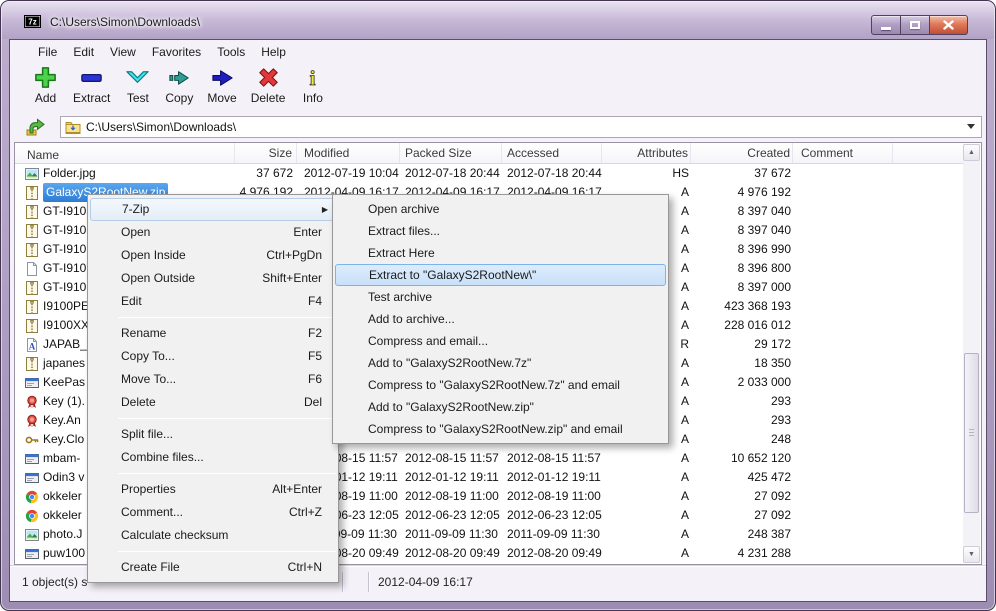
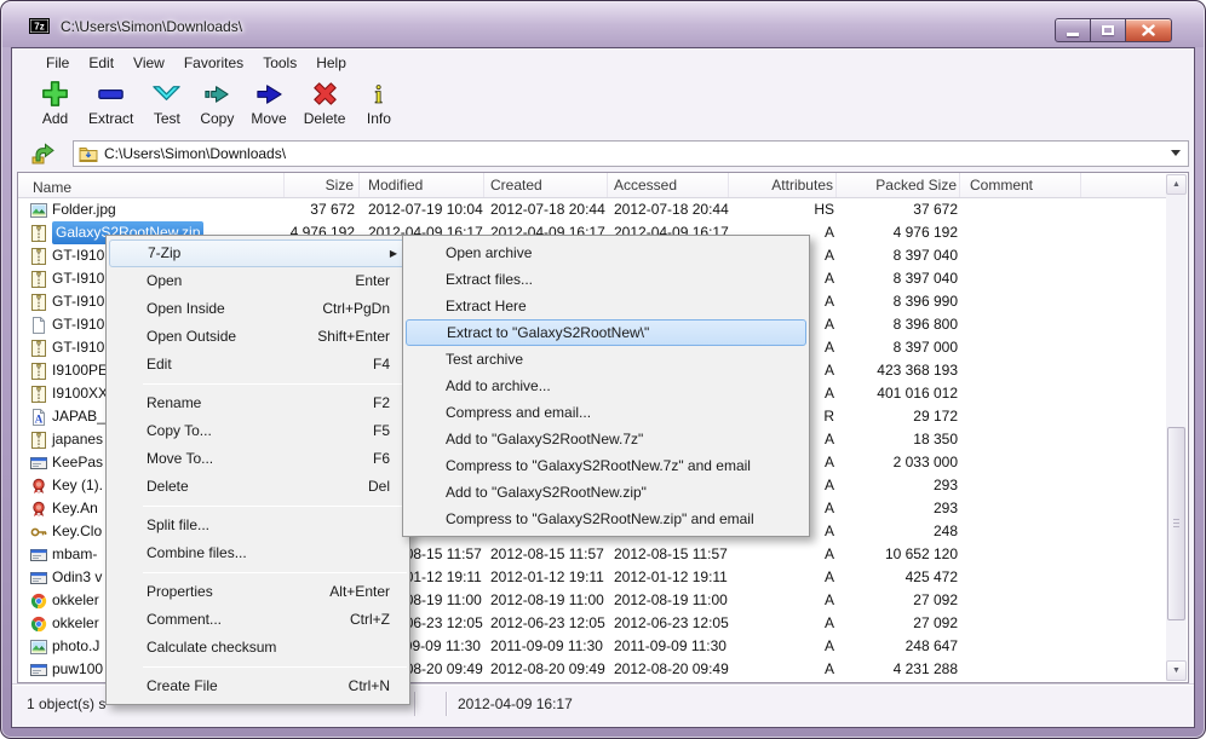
  7z
  C:\Users\Simon\Downloads\
  File
  Edit
  View
  Favorites
  Tools
  Help
  Add
  Extract
  Test
  Copy
  Move
  Delete
  i
  Info
  C:\Users\Simon\Downloads\
  Name
  Size
  Modified
- Packed Size
+ Created
  Accessed
  Attributes
- Created
+ Packed Size
  Comment
  Folder.jpg
  37 672
  2012-07-19 10:04
  2012-07-18 20:44
  2012-07-18 20:44
  HS
  37 672
  GalaxyS2RootNew.zip
  4 976 192
  2012-04-09 16:17
  2012-04-09 16:17
  2012-04-09 16:17
  A
  4 976 192
  GT-I910
  A
  8 397 040
  GT-I910
  A
  8 397 040
  GT-I910
  A
  8 396 990
  GT-I910
  A
  8 396 800
  GT-I910
  A
  8 397 000
  I9100PE
  A
  423 368 193
  I9100XX
  A
- 228 016 012
+ 401 016 012
  A
  JAPAB_
  R
  29 172
  japanes
  A
  18 350
  KeePas
  A
  2 033 000
  Key (1).
  A
  293
  Key.An
  A
  293
  Key.Clo
  A
  248
  mbam-
  2012-08-15 11:57
  2012-08-15 11:57
  A
  10 652 120
  Odin3 v
  2012-01-12 19:11
  2012-01-12 19:11
  A
  425 472
  okkeler
  2012-08-19 11:00
  2012-08-19 11:00
  A
  27 092
  okkeler
  2012-06-23 12:05
  2012-06-23 12:05
  A
  27 092
  photo.J
  2011-09-09 11:30
  2011-09-09 11:30
  A
- 248 387
+ 248 647
  puw100
  2012-08-20 09:49
  2012-08-20 09:49
  A
  4 231 288
  1 object(s) s
  2012-04-09 16:17
  7-Zip
  ▶
  Open
  Enter
  Open Inside
  Ctrl+PgDn
  Open Outside
  Shift+Enter
  Edit
  F4
  Rename
  F2
  Copy To...
  F5
  Move To...
  F6
  Delete
  Del
  Split file...
  Combine files...
  Properties
  Alt+Enter
  Comment...
  Ctrl+Z
  Calculate checksum
  Create File
  Ctrl+N
  Open archive
  Extract files...
  Extract Here
  Extract to "GalaxyS2RootNew\"
  Test archive
  Add to archive...
  Compress and email...
  Add to "GalaxyS2RootNew.7z"
  Compress to "GalaxyS2RootNew.7z" and email
  Add to "GalaxyS2RootNew.zip"
  Compress to "GalaxyS2RootNew.zip" and email
